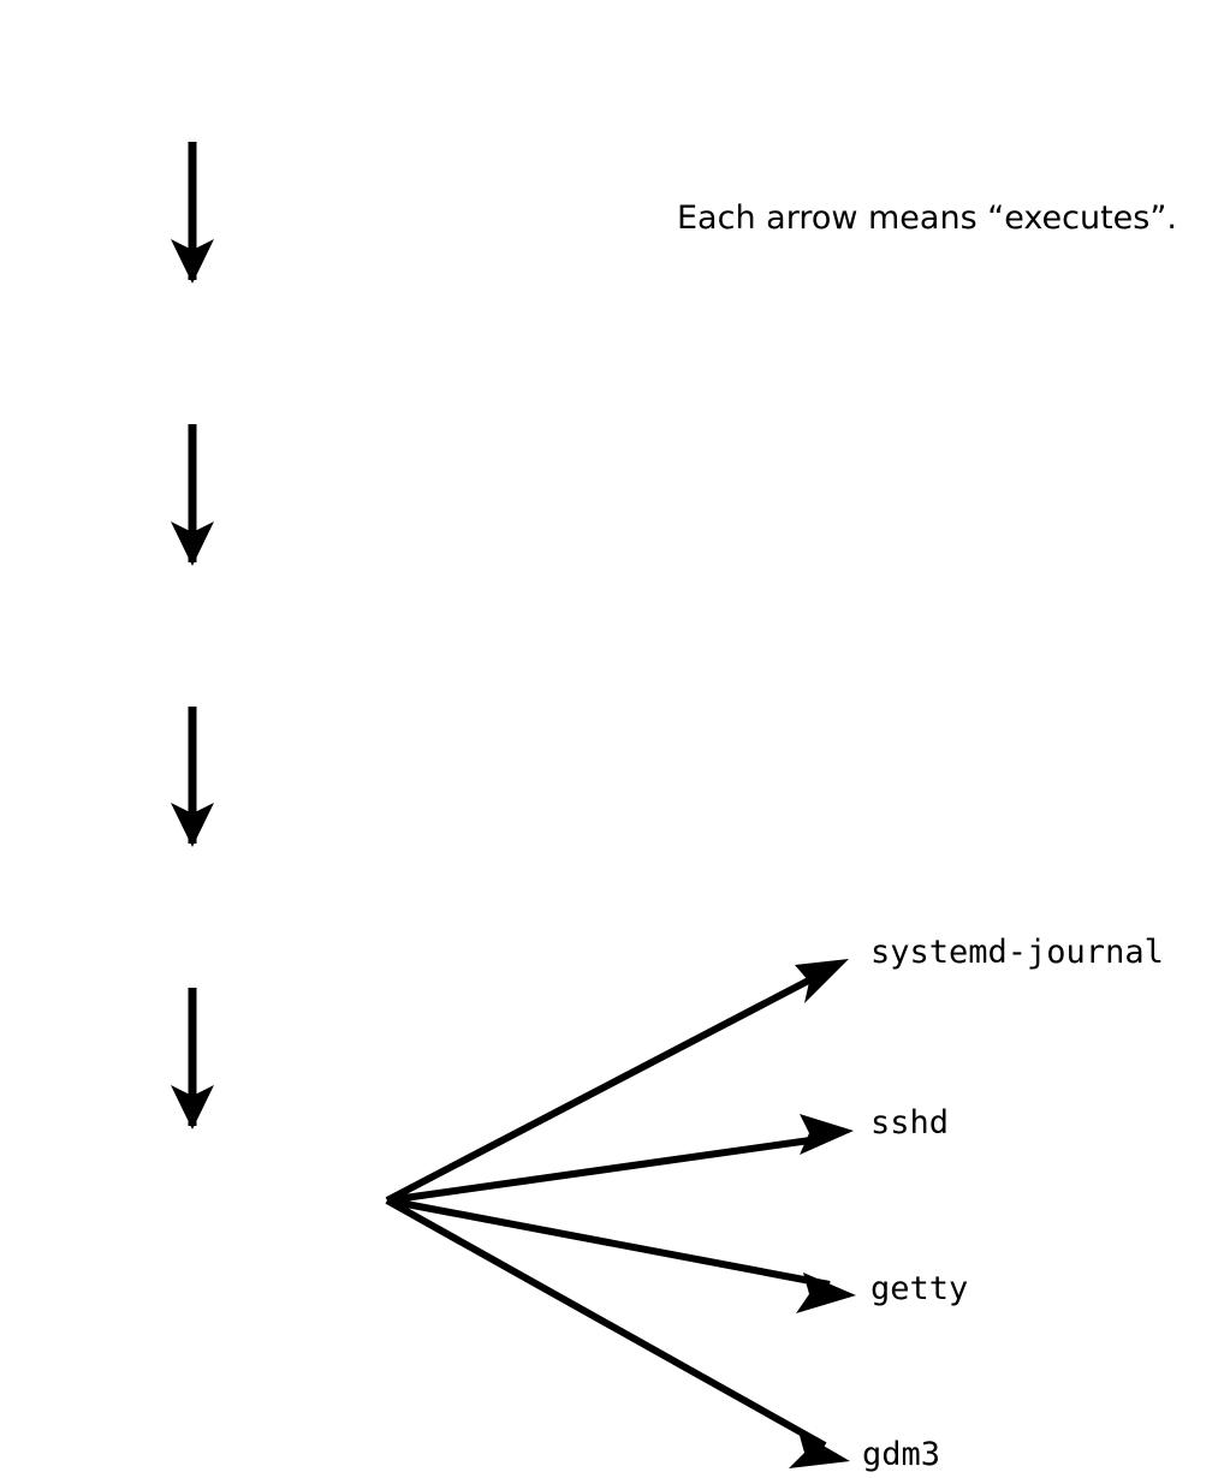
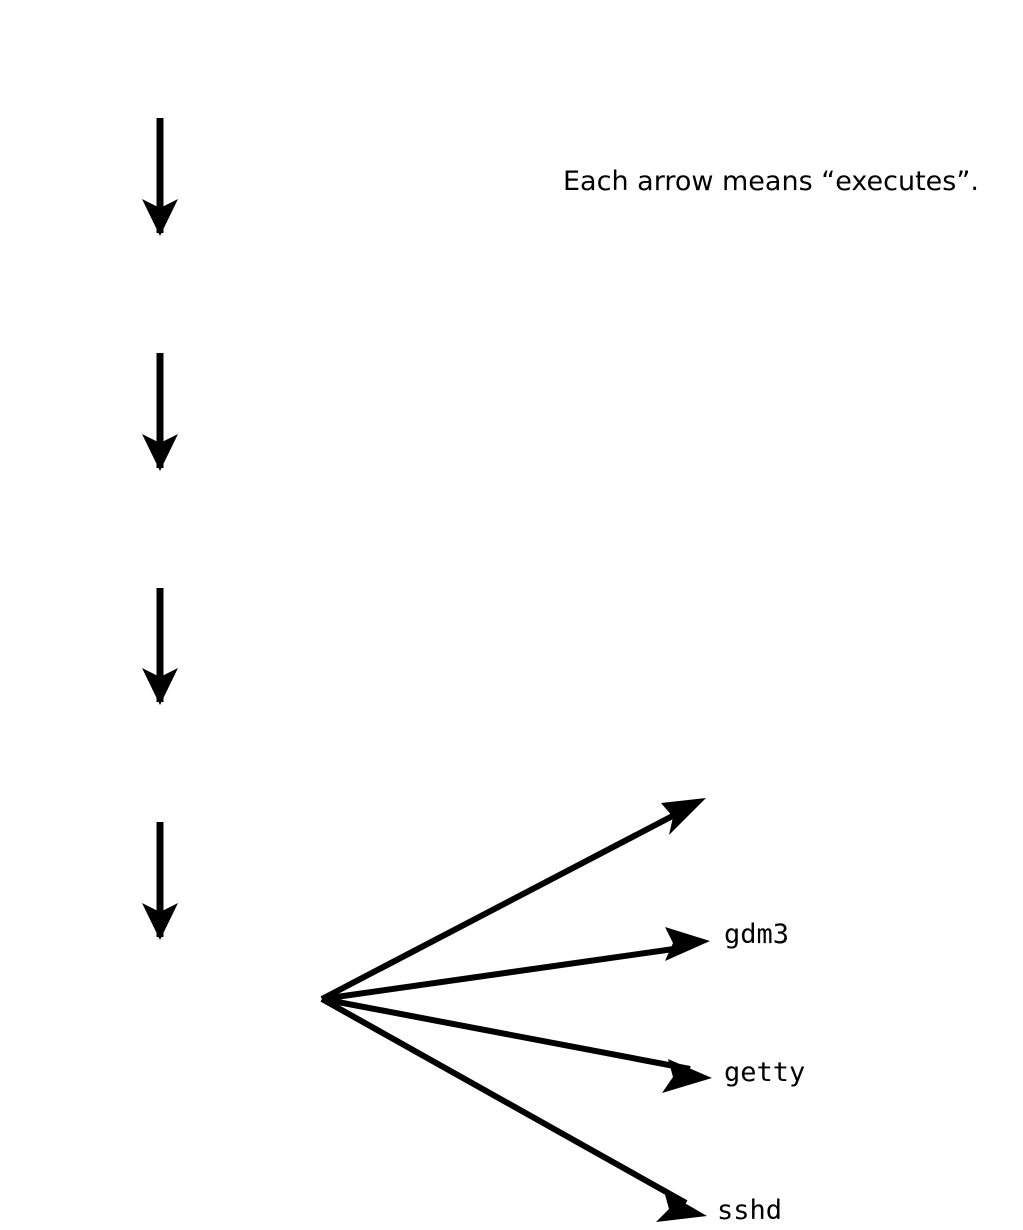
- systemd-journal
- sshd
+ gdm3
  getty
- gdm3
+ sshd
  Each arrow means “executes”.
